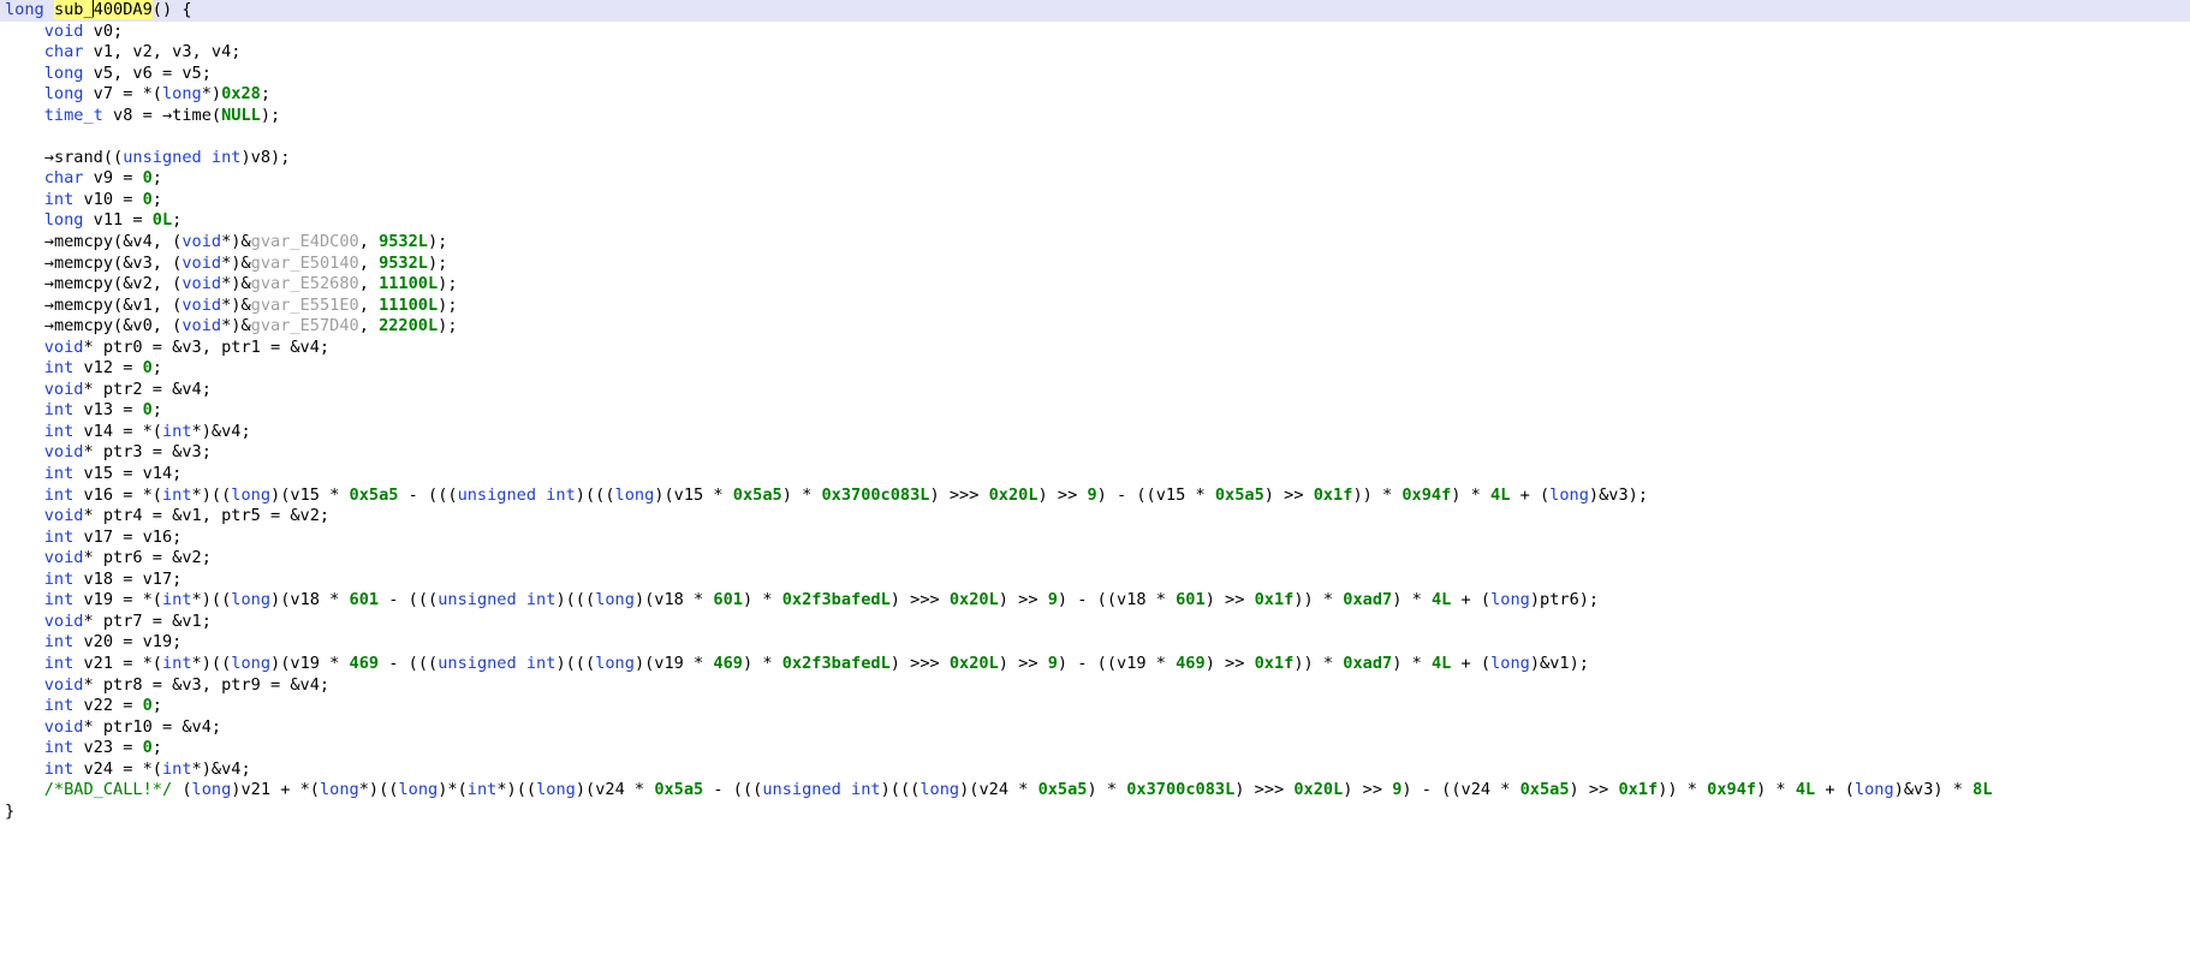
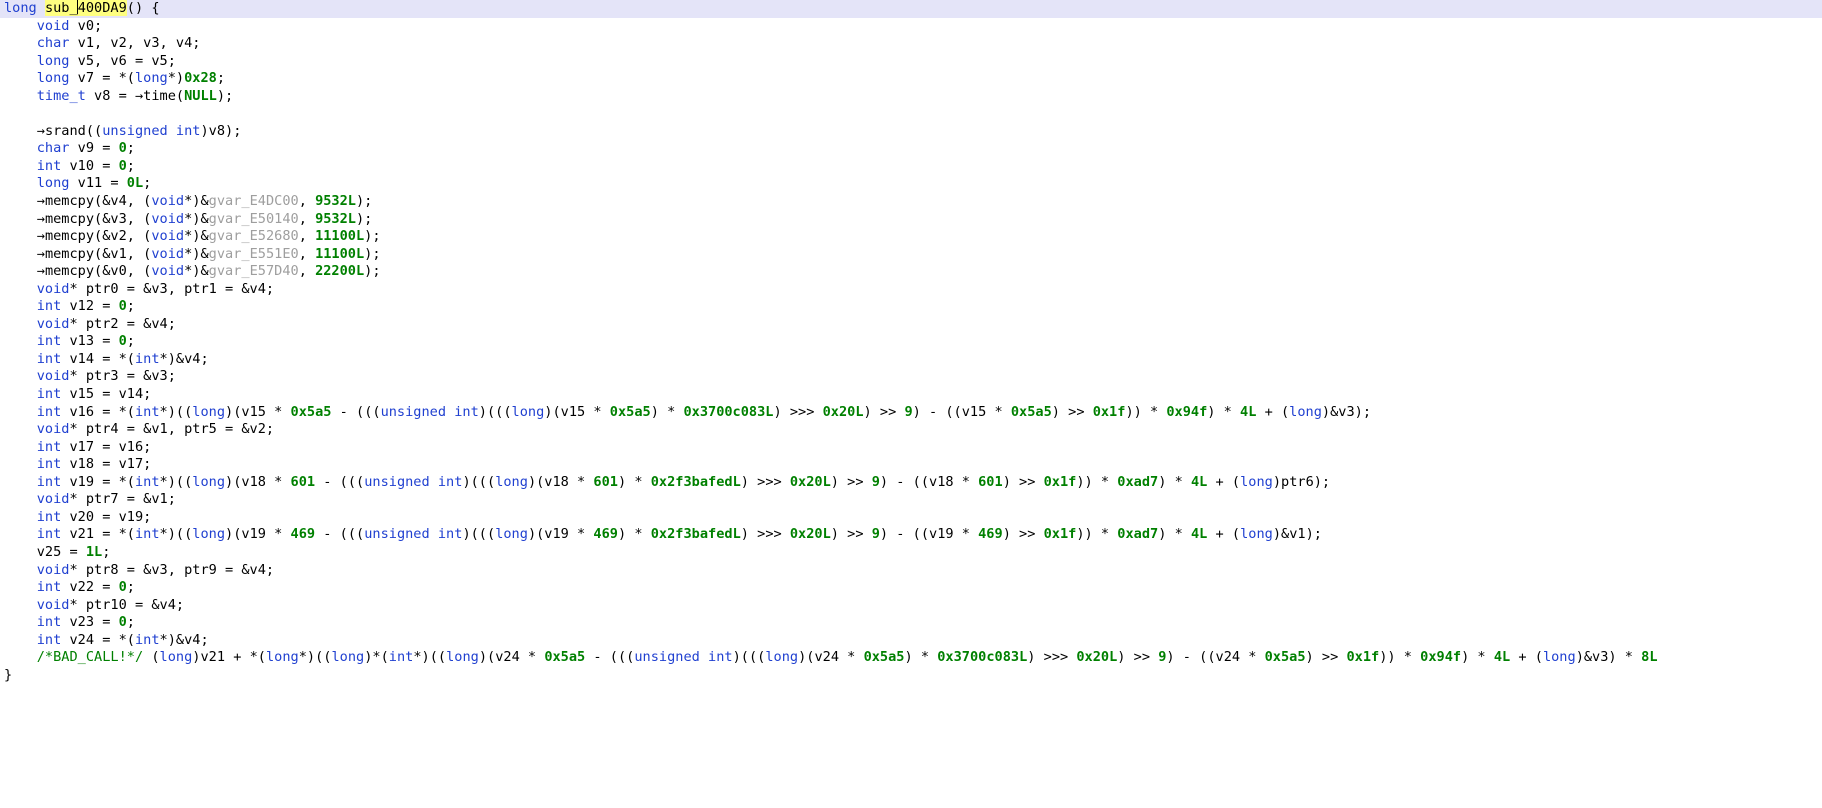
  long sub_400DA9() {
  void v0;
  char v1, v2, v3, v4;
  long v5, v6 = v5;
  long v7 = *(long*)0x28;
  time_t v8 = →time(NULL);
  →srand((unsigned int)v8);
  char v9 = 0;
  int v10 = 0;
  long v11 = 0L;
  →memcpy(&v4, (void*)&gvar_E4DC00, 9532L);
  →memcpy(&v3, (void*)&gvar_E50140, 9532L);
  →memcpy(&v2, (void*)&gvar_E52680, 11100L);
  →memcpy(&v1, (void*)&gvar_E551E0, 11100L);
  →memcpy(&v0, (void*)&gvar_E57D40, 22200L);
  void* ptr0 = &v3, ptr1 = &v4;
  int v12 = 0;
  void* ptr2 = &v4;
  int v13 = 0;
  int v14 = *(int*)&v4;
  void* ptr3 = &v3;
  int v15 = v14;
  int v16 = *(int*)((long)(v15 * 0x5a5 - (((unsigned int)(((long)(v15 * 0x5a5) * 0x3700c083L) >>> 0x20L) >> 9) - ((v15 * 0x5a5) >> 0x1f)) * 0x94f) * 4L + (long)&v3);
  void* ptr4 = &v1, ptr5 = &v2;
  int v17 = v16;
- void* ptr6 = &v2;
  int v18 = v17;
  int v19 = *(int*)((long)(v18 * 601 - (((unsigned int)(((long)(v18 * 601) * 0x2f3bafedL) >>> 0x20L) >> 9) - ((v18 * 601) >> 0x1f)) * 0xad7) * 4L + (long)ptr6);
  void* ptr7 = &v1;
  int v20 = v19;
  int v21 = *(int*)((long)(v19 * 469 - (((unsigned int)(((long)(v19 * 469) * 0x2f3bafedL) >>> 0x20L) >> 9) - ((v19 * 469) >> 0x1f)) * 0xad7) * 4L + (long)&v1);
+ v25 = 1L;
  void* ptr8 = &v3, ptr9 = &v4;
  int v22 = 0;
  void* ptr10 = &v4;
  int v23 = 0;
  int v24 = *(int*)&v4;
  /*BAD_CALL!*/ (long)v21 + *(long*)((long)*(int*)((long)(v24 * 0x5a5 - (((unsigned int)(((long)(v24 * 0x5a5) * 0x3700c083L) >>> 0x20L) >> 9) - ((v24 * 0x5a5) >> 0x1f)) * 0x94f) * 4L + (long)&v3) * 8L
  }
